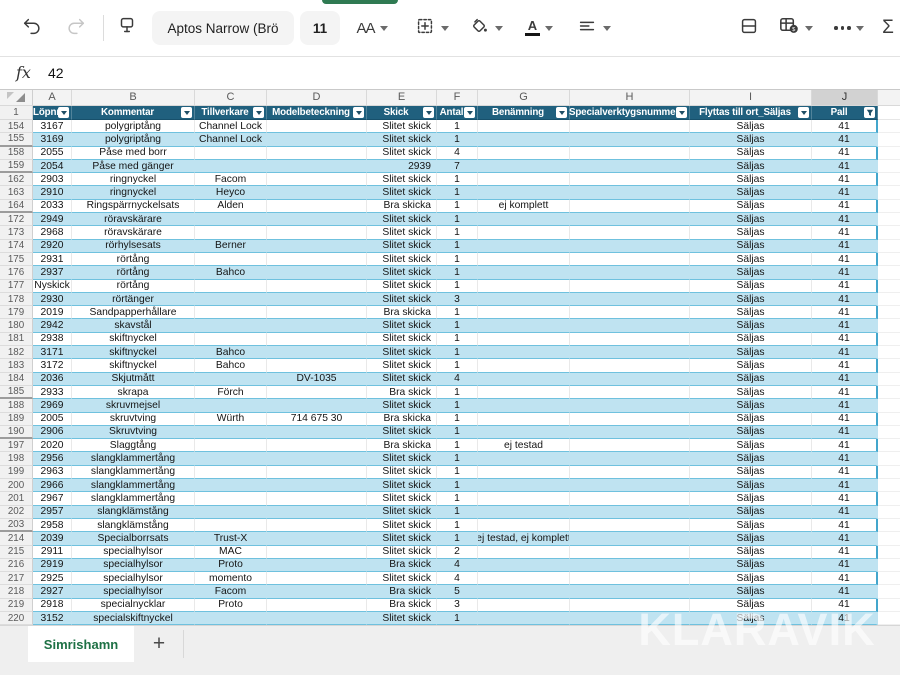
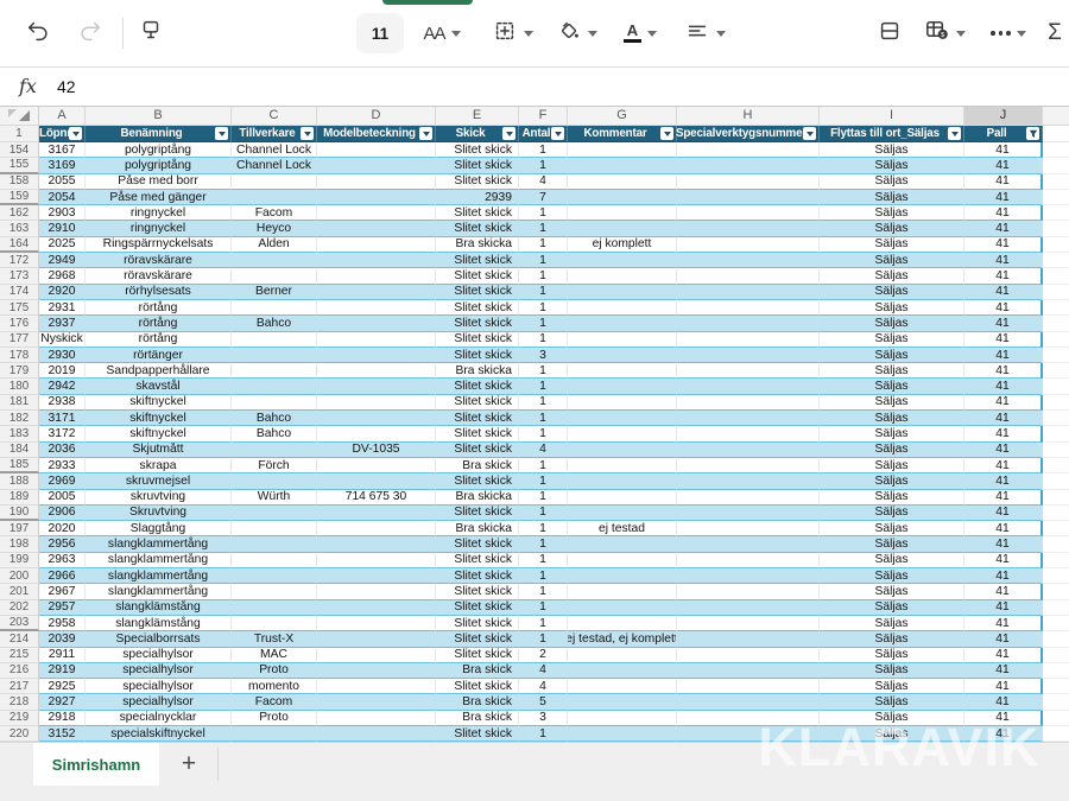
- Aptos Narrow (Brö
  11
  AA
  A
  Σ
  fx
  42
  A
  B
  C
  D
  E
  F
  G
  H
  I
  J
  1
  Löpn
- Kommentar
+ Benämning
  Tillverkare
  Modelbeteckning
  Skick
  Antal
- Benämning
+ Kommentar
  Specialverktygsnumme
  Flyttas till ort_Säljas
  Pall
  154
  3167
  polygriptång
  Channel Lock
  Slitet skick
  1
  Säljas
  41
  155
  3169
  polygriptång
  Channel Lock
  Slitet skick
  1
  Säljas
  41
  158
  2055
  Påse med borr
  Slitet skick
  4
  Säljas
  41
  159
  2054
  Påse med gänger
  2939
  7
  Säljas
  41
  162
  2903
  ringnyckel
  Facom
  Slitet skick
  1
  Säljas
  41
  163
  2910
  ringnyckel
  Heyco
  Slitet skick
  1
  Säljas
  41
  164
- 2033
+ 2025
  Ringspärrnyckelsats
  Alden
  Bra skicka
  1
  ej komplett
  Säljas
  41
  172
  2949
  röravskärare
  Slitet skick
  1
  Säljas
  41
  173
  2968
  röravskärare
  Slitet skick
  1
  Säljas
  41
  174
  2920
  rörhylsesats
  Berner
  Slitet skick
  1
  Säljas
  41
  175
  2931
  rörtång
  Slitet skick
  1
  Säljas
  41
  176
  2937
  rörtång
  Bahco
  Slitet skick
  1
  Säljas
  41
  177
  Nyskick
  rörtång
  Slitet skick
  1
  Säljas
  41
  178
  2930
  rörtänger
  Slitet skick
  3
  Säljas
  41
  179
  2019
  Sandpapperhållare
  Bra skicka
  1
  Säljas
  41
  180
  2942
  skavstål
  Slitet skick
  1
  Säljas
  41
  181
  2938
  skiftnyckel
  Slitet skick
  1
  Säljas
  41
  182
  3171
  skiftnyckel
  Bahco
  Slitet skick
  1
  Säljas
  41
  183
  3172
  skiftnyckel
  Bahco
  Slitet skick
  1
  Säljas
  41
  184
  2036
  Skjutmått
  DV-1035
  Slitet skick
  4
  Säljas
  41
  185
  2933
  skrapa
  Förch
  Bra skick
  1
  Säljas
  41
  188
  2969
  skruvmejsel
  Slitet skick
  1
  Säljas
  41
  189
  2005
  skruvtving
  Würth
  714 675 30
  Bra skicka
  1
  Säljas
  41
  190
  2906
  Skruvtving
  Slitet skick
  1
  Säljas
  41
  197
  2020
  Slaggtång
  Bra skicka
  1
  ej testad
  Säljas
  41
  198
  2956
  slangklammertång
  Slitet skick
  1
  Säljas
  41
  199
  2963
  slangklammertång
  Slitet skick
  1
  Säljas
  41
  200
  2966
  slangklammertång
  Slitet skick
  1
  Säljas
  41
  201
  2967
  slangklammertång
  Slitet skick
  1
  Säljas
  41
  202
  2957
  slangklämstång
  Slitet skick
  1
  Säljas
  41
  203
  2958
  slangklämstång
  Slitet skick
  1
  Säljas
  41
  214
  2039
  Specialborrsats
  Trust-X
  Slitet skick
  1
  ej testad, ej komplet
  Säljas
  41
  215
  2911
  specialhylsor
  MAC
  Slitet skick
  2
  Säljas
  41
  216
  2919
  specialhylsor
  Proto
  Bra skick
  4
  Säljas
  41
  217
  2925
  specialhylsor
  momento
  Slitet skick
  4
  Säljas
  41
  218
  2927
  specialhylsor
  Facom
  Bra skick
  5
  Säljas
  41
  219
  2918
  specialnycklar
  Proto
  Bra skick
  3
  Säljas
  41
  220
  3152
  specialskiftnyckel
  Slitet skick
  1
  Säljas
  41
  Simrishamn
  +
  KLARAVIK
